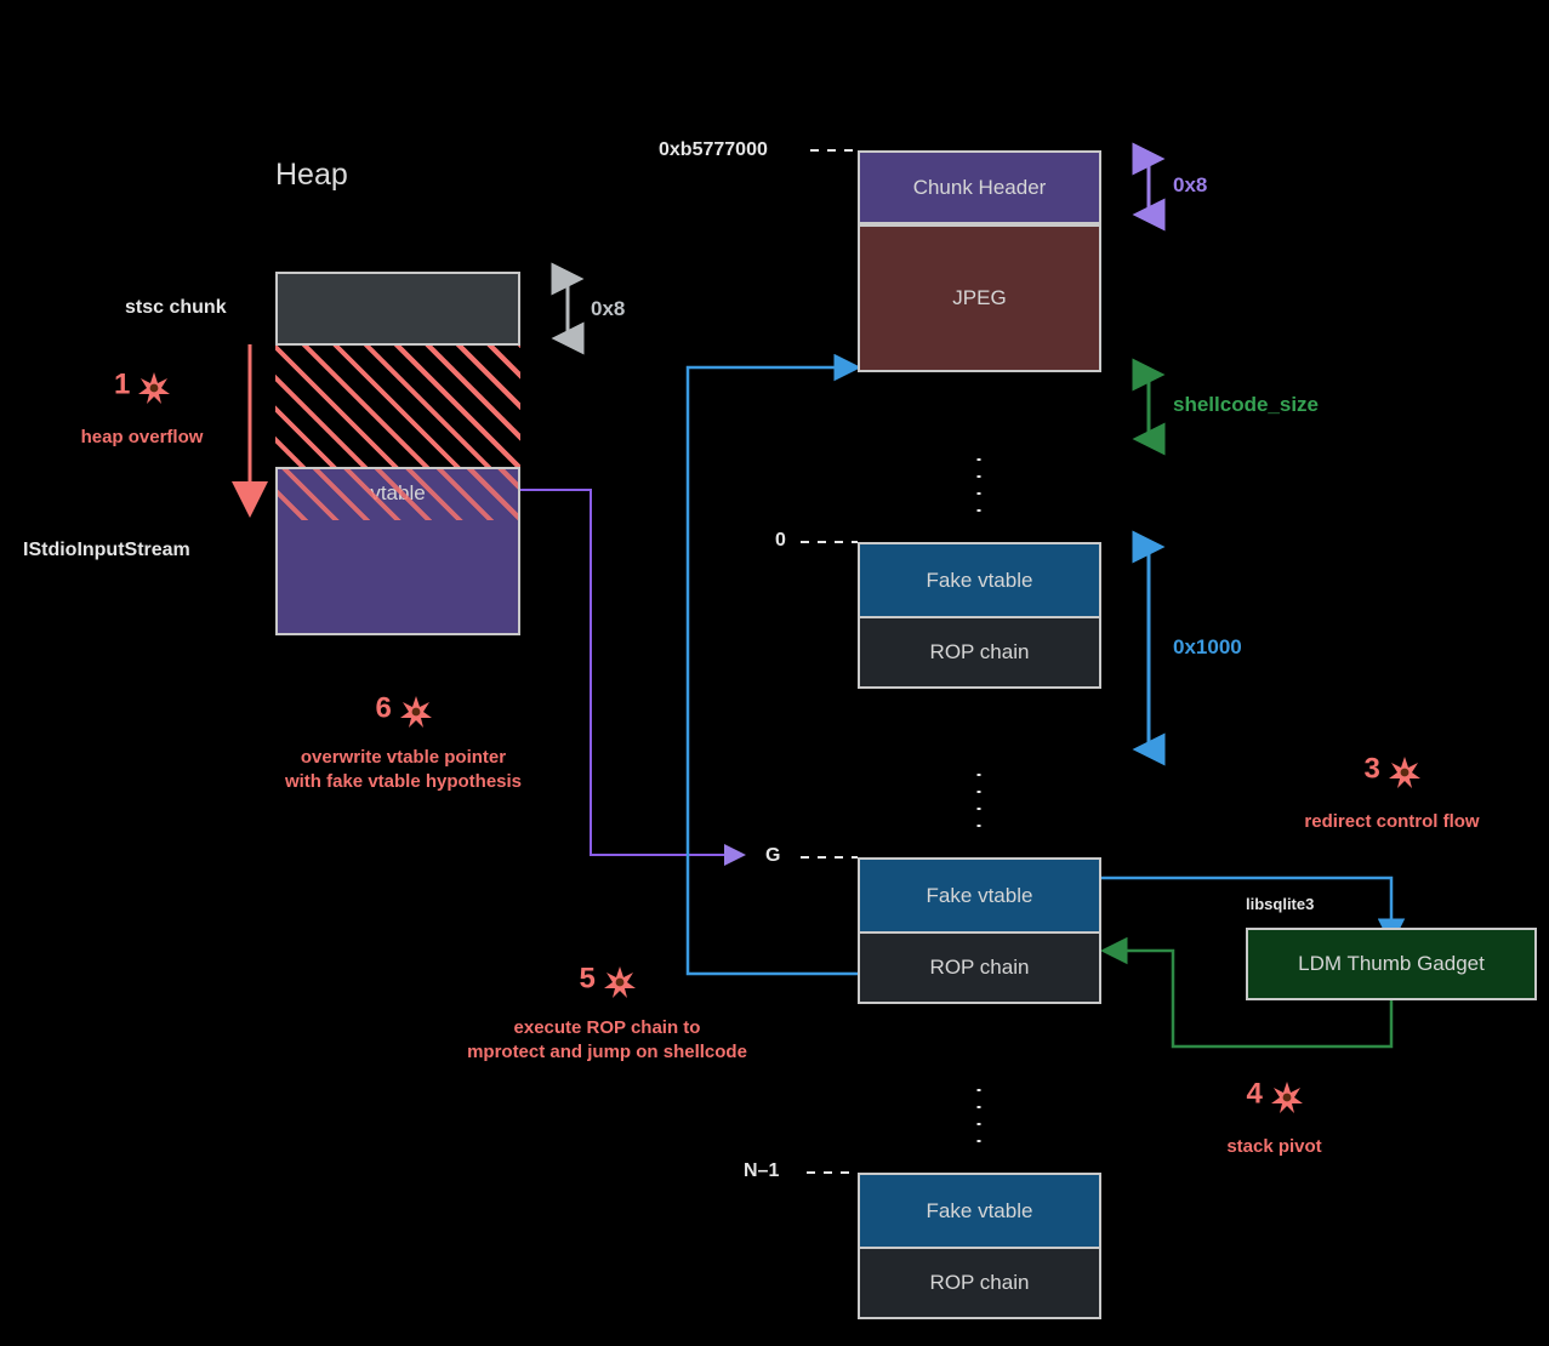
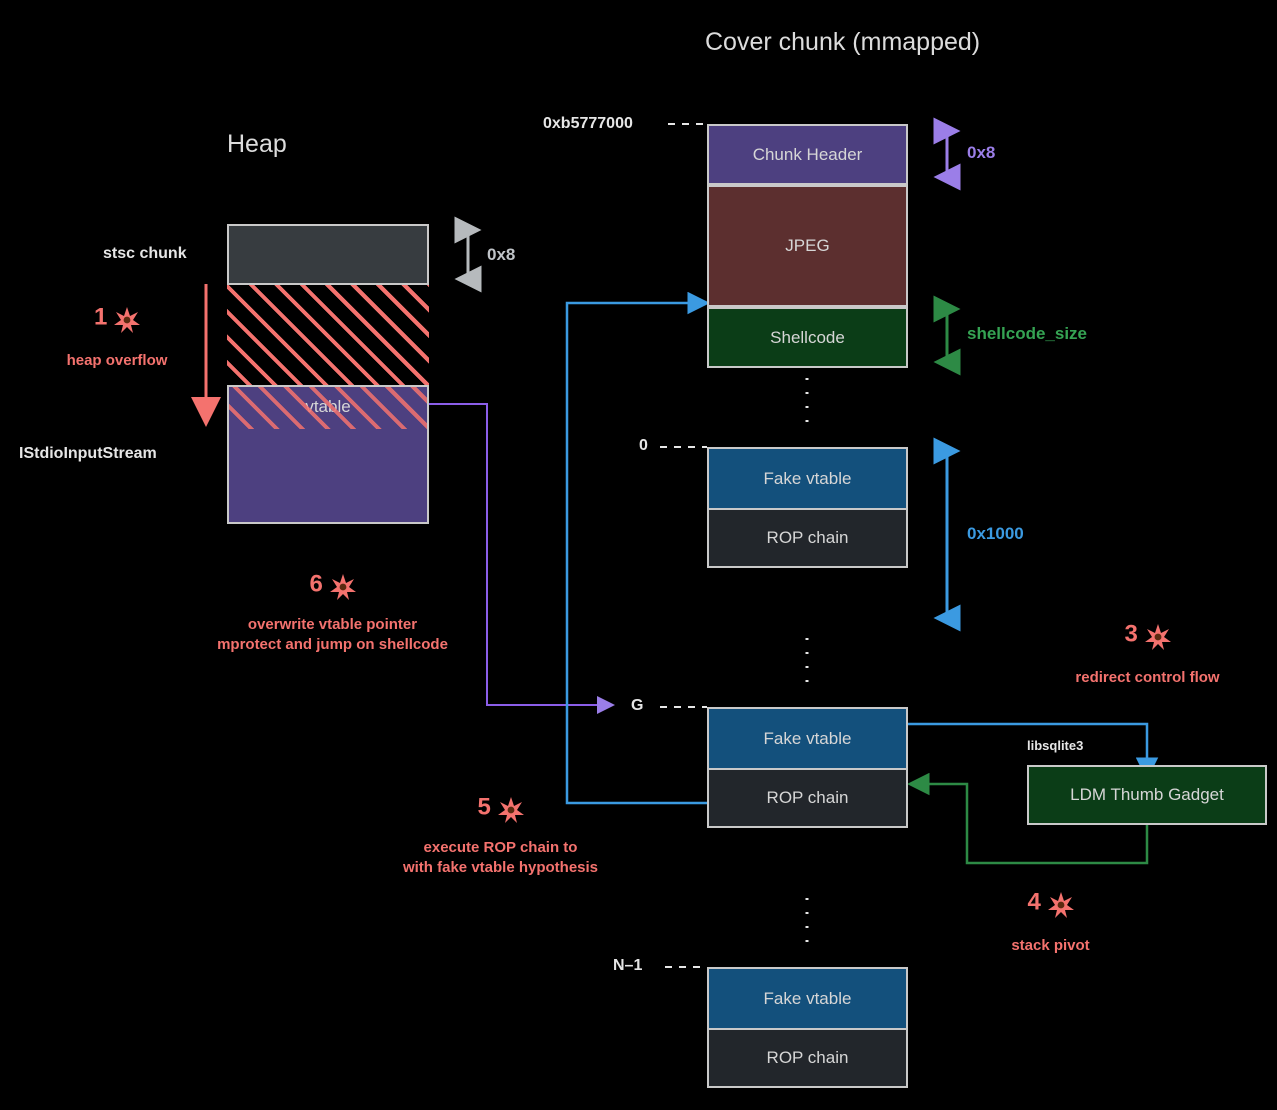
+ Cover chunk (mmapped)
  Heap
  stsc chunk
  vtable
  IStdioInputStream
  0x8
  0xb5777000
  Chunk Header
  JPEG
+ Shellcode
  0x8
  shellcode_size
  0
  Fake vtable
  ROP chain
  0x1000
  G
  Fake vtable
  ROP chain
  N–1
  Fake vtable
  ROP chain
  libsqlite3
  LDM Thumb Gadget
  1
  heap overflow
  6
  overwrite vtable pointer
- with fake vtable hypothesis
+ mprotect and jump on shellcode
  3
  redirect control flow
  4
  stack pivot
  5
  execute ROP chain to
- mprotect and jump on shellcode
+ with fake vtable hypothesis
